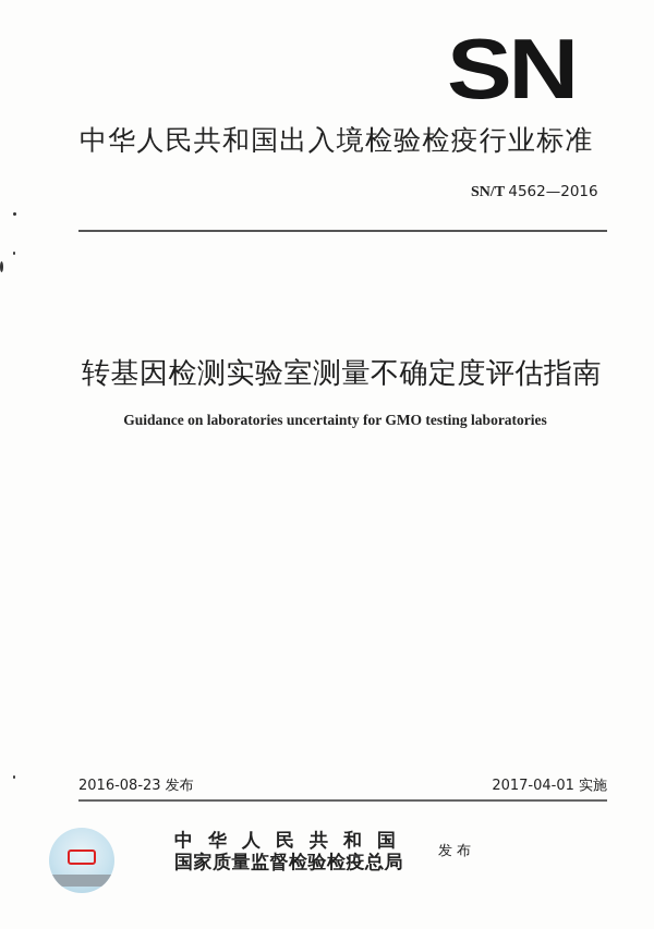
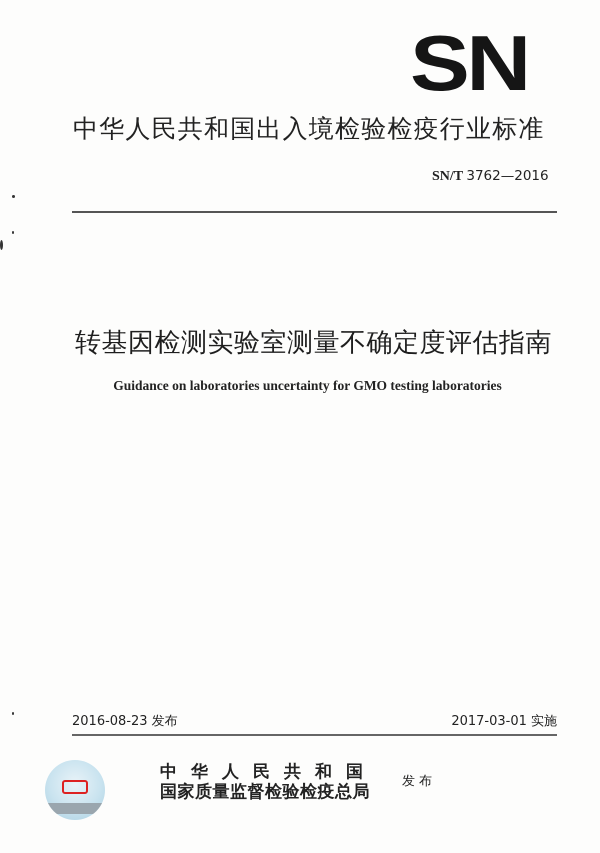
  SN
  中华人民共和国出入境检验检疫行业标准
- SN/T 4562—2016
+ SN/T 3762—2016
  转基因检测实验室测量不确定度评估指南
  Guidance on laboratories uncertainty for GMO testing laboratories
  2016-08-23 发布
- 2017-04-01 实施
+ 2017-03-01 实施
  中华人民共和国
  国家质量监督检验检疫总局
  发布
